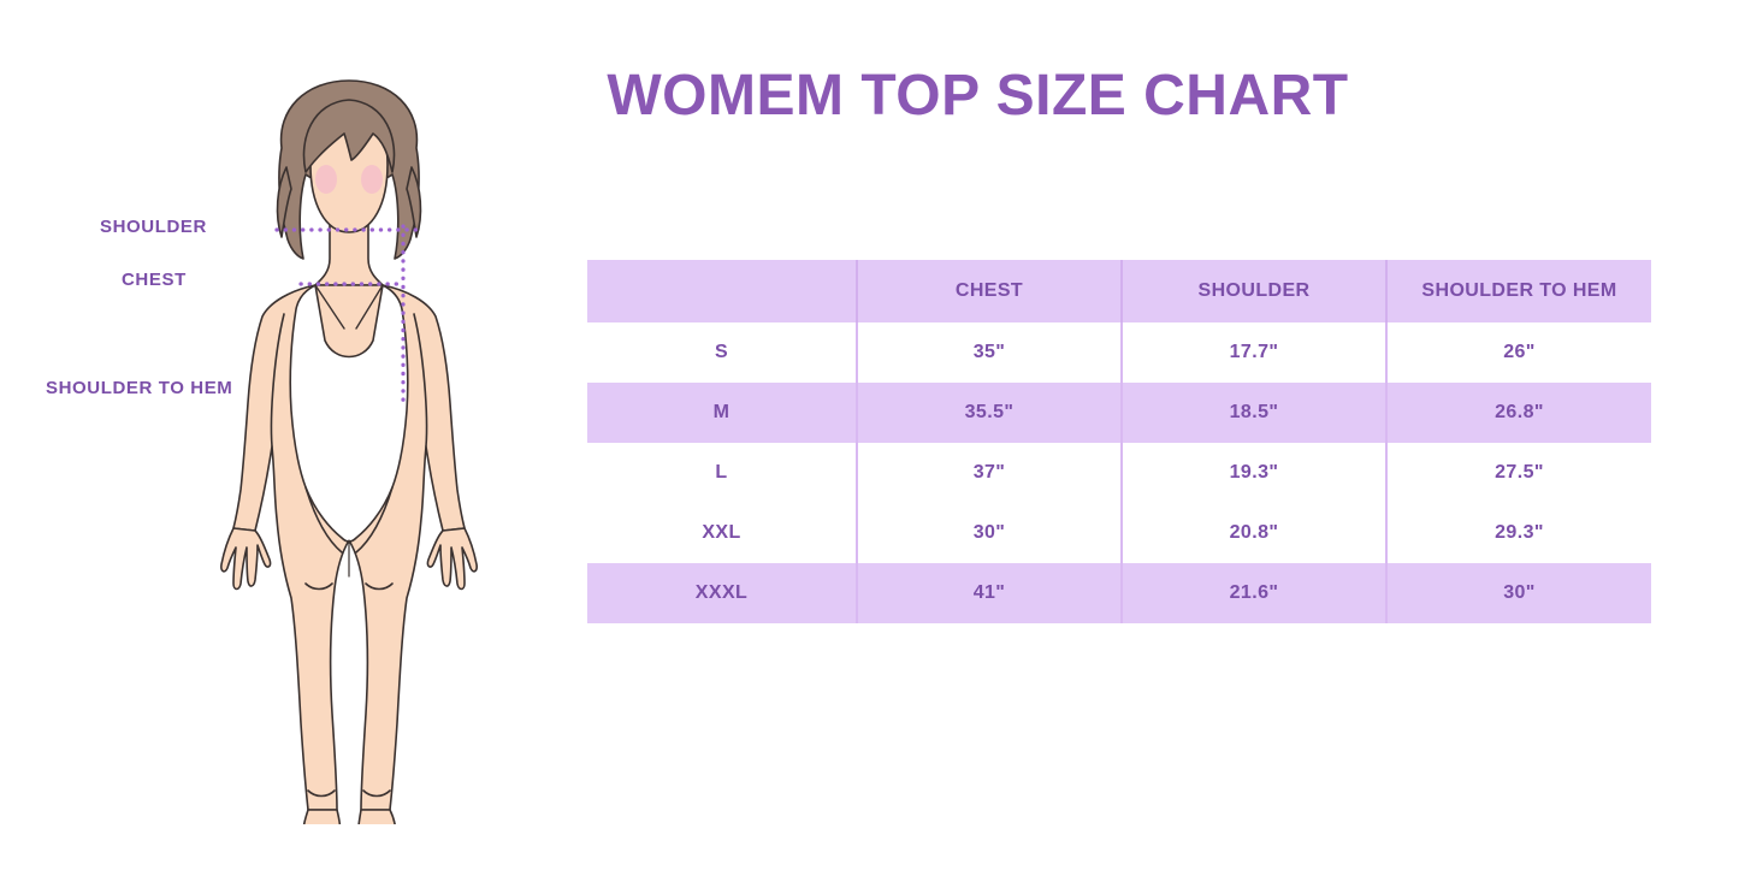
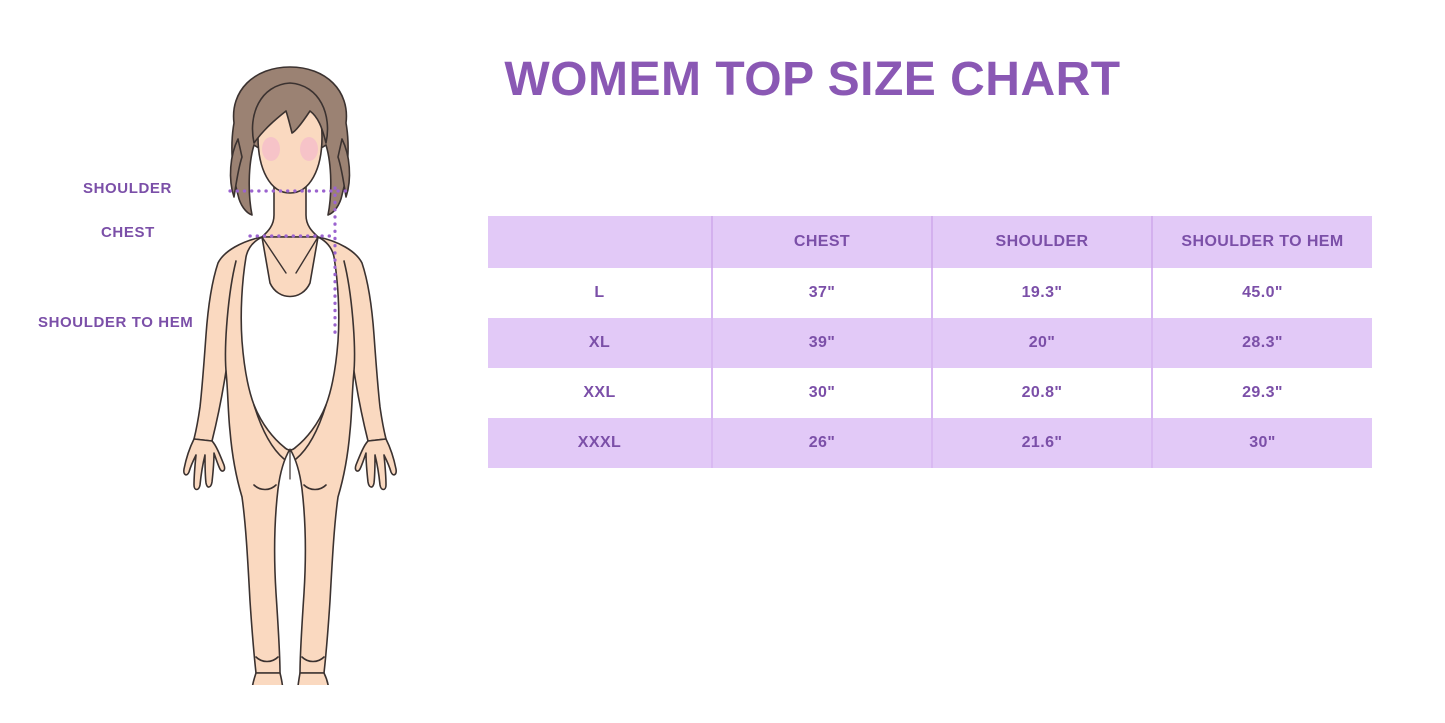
  WOMEM TOP SIZE CHART
  SHOULDER
  CHEST
  SHOULDER TO HEM
  	CHEST	SHOULDER	SHOULDER TO HEM
- S	35"	17.7"	26"
- M	35.5"	18.5"	26.8"
- L	37"	19.3"	27.5"
+ L	37"	19.3"	45.0"
+ XL	39"	20"	28.3"
  XXL	30"	20.8"	29.3"
- XXXL	41"	21.6"	30"
+ XXXL	26"	21.6"	30"
